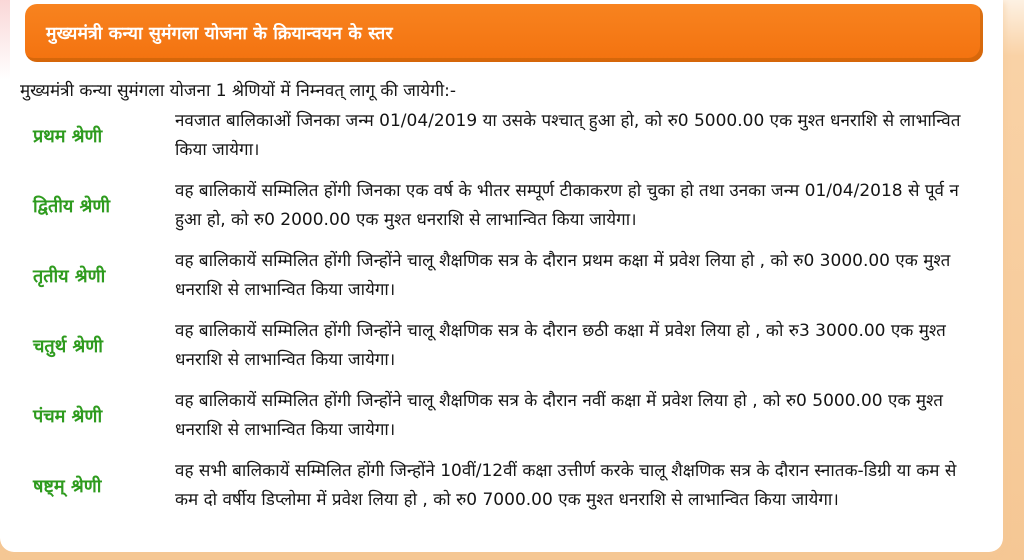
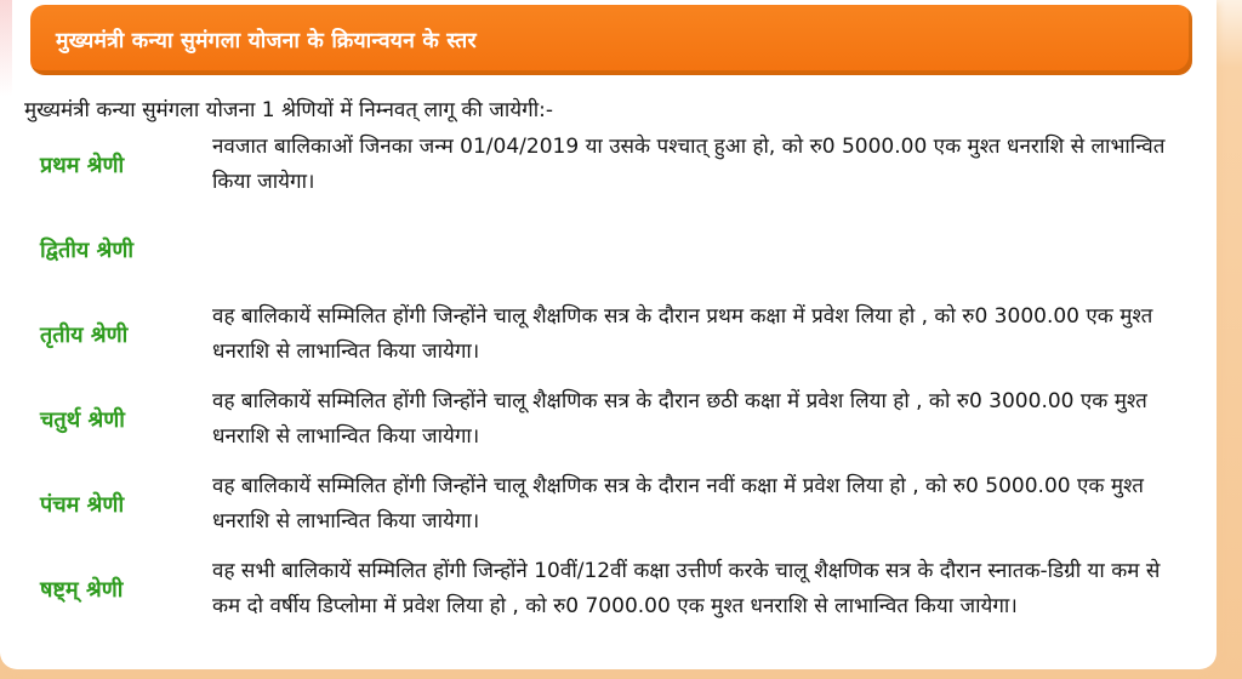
  मुख्यमंत्री कन्या सुमंगला योजना के क्रियान्वयन के स्तर
  मुख्यमंत्री कन्या सुमंगला योजना 1 श्रेणियों में निम्नवत् लागू की जायेगी:-
  प्रथम श्रेणी
  नवजात बालिकाओं जिनका जन्म 01/04/2019 या उसके पश्चात् हुआ हो, को रु0 5000.00 एक मुश्त धनराशि से लाभान्वित किया जायेगा।
  द्वितीय श्रेणी
- वह बालिकायें सम्मिलित होंगी जिनका एक वर्ष के भीतर सम्पूर्ण टीकाकरण हो चुका हो तथा उनका जन्म 01/04/2018 से पूर्व न हुआ हो, को रु0 2000.00 एक मुश्त धनराशि से लाभान्वित किया जायेगा।
  तृतीय श्रेणी
  वह बालिकायें सम्मिलित होंगी जिन्होंने चालू शैक्षणिक सत्र के दौरान प्रथम कक्षा में प्रवेश लिया हो , को रु0 3000.00 एक मुश्त धनराशि से लाभान्वित किया जायेगा।
  चतुर्थ श्रेणी
- वह बालिकायें सम्मिलित होंगी जिन्होंने चालू शैक्षणिक सत्र के दौरान छठी कक्षा में प्रवेश लिया हो , को रु3 3000.00 एक मुश्त धनराशि से लाभान्वित किया जायेगा।
+ वह बालिकायें सम्मिलित होंगी जिन्होंने चालू शैक्षणिक सत्र के दौरान छठी कक्षा में प्रवेश लिया हो , को रु0 3000.00 एक मुश्त धनराशि से लाभान्वित किया जायेगा।
  पंचम श्रेणी
  वह बालिकायें सम्मिलित होंगी जिन्होंने चालू शैक्षणिक सत्र के दौरान नवीं कक्षा में प्रवेश लिया हो , को रु0 5000.00 एक मुश्त धनराशि से लाभान्वित किया जायेगा।
  षष्ट्म् श्रेणी
  वह सभी बालिकायें सम्मिलित होंगी जिन्होंने 10वीं/12वीं कक्षा उत्तीर्ण करके चालू शैक्षणिक सत्र के दौरान स्नातक-डिग्री या कम से कम दो वर्षीय डिप्लोमा में प्रवेश लिया हो , को रु0 7000.00 एक मुश्त धनराशि से लाभान्वित किया जायेगा।
